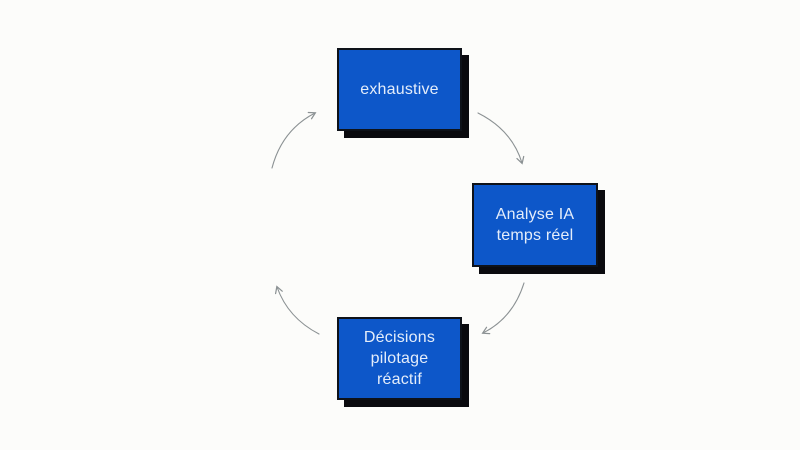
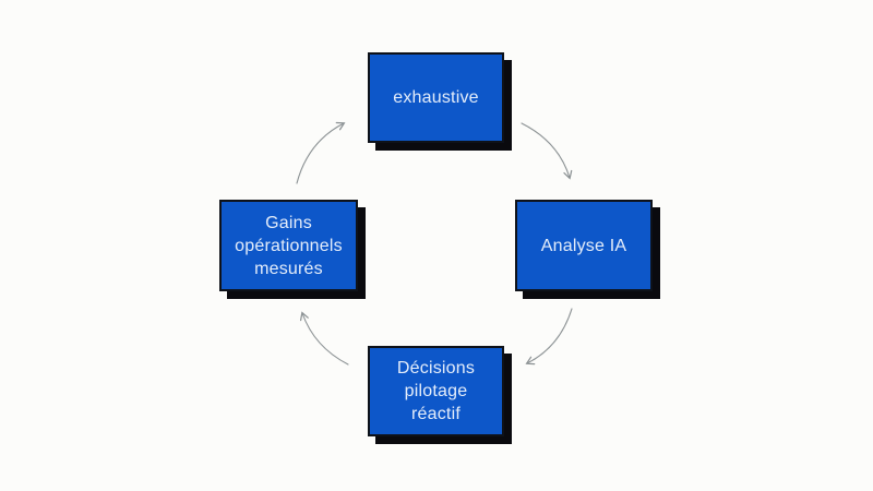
  exhaustive
  Analyse IA
- temps réel
  Décisions
  pilotage
  réactif
+ Gains
+ opérationnels
+ mesurés
